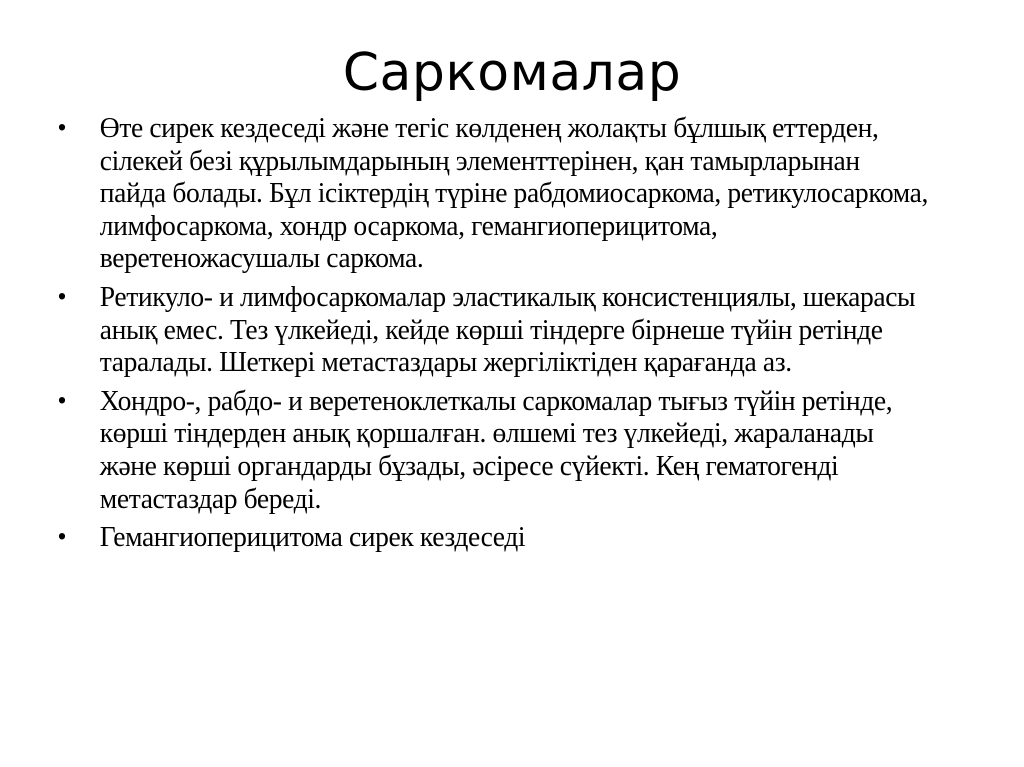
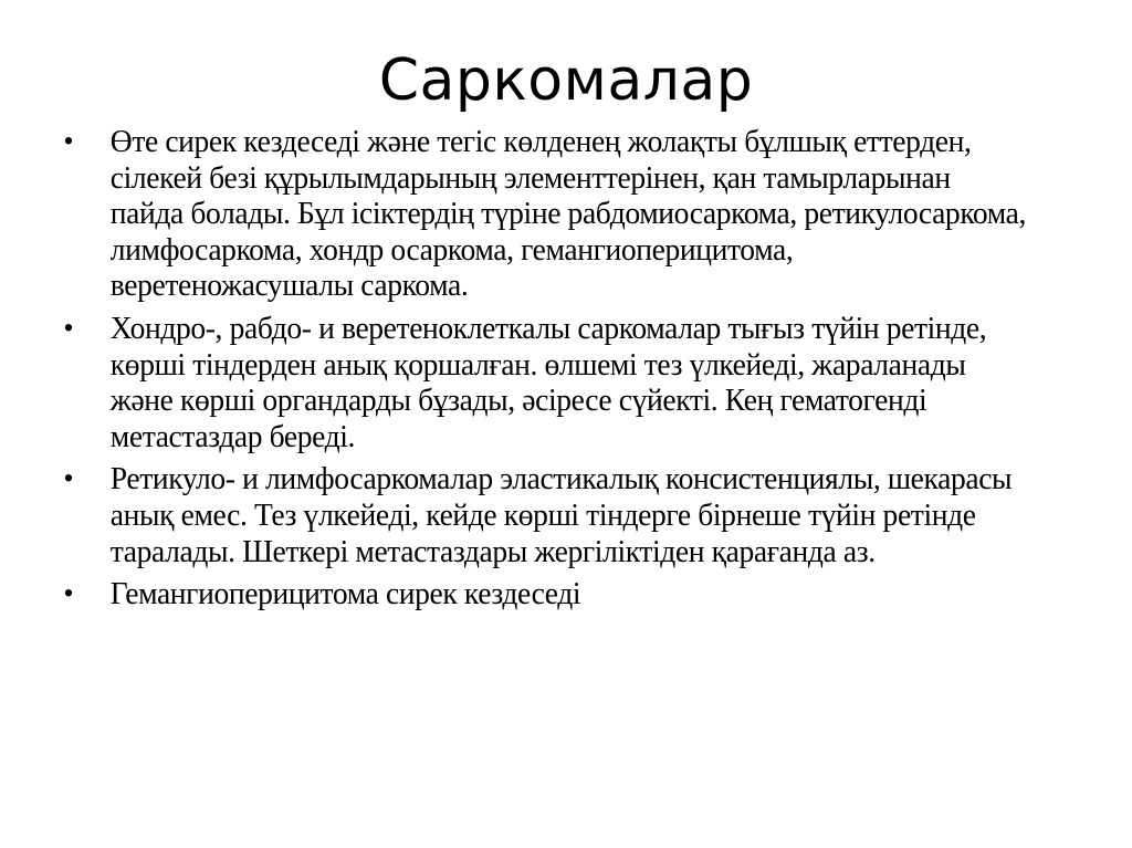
  Саркомалар
  •
  Өте сирек кездеседі және тегіс көлденең жолақты бұлшық еттерден, сілекей безі құрылымдарының элементтерінен, қан тамырларынан пайда болады. Бұл ісіктердің түріне рабдомиосаркома, ретикулосаркома, лимфосаркома, хондр осаркома, гемангиоперицитома, веретеножасушалы саркома.
  •
- Ретикуло- и лимфосаркомалар эластикалық консистенциялы, шекарасы анық емес. Тез үлкейеді, кейде көрші тіндерге бірнеше түйін ретінде таралады. Шеткері метастаздары жергіліктіден қарағанда аз.
+ Хондро-, рабдо- и веретеноклеткалы саркомалар тығыз түйін ретінде, көрші тіндерден анық қоршалған. өлшемі тез үлкейеді, жараланады және көрші органдарды бұзады, әсіресе сүйекті. Кең гематогенді метастаздар береді.
  •
- Хондро-, рабдо- и веретеноклеткалы саркомалар тығыз түйін ретінде, көрші тіндерден анық қоршалған. өлшемі тез үлкейеді, жараланады және көрші органдарды бұзады, әсіресе сүйекті. Кең гематогенді метастаздар береді.
+ Ретикуло- и лимфосаркомалар эластикалық консистенциялы, шекарасы анық емес. Тез үлкейеді, кейде көрші тіндерге бірнеше түйін ретінде таралады. Шеткері метастаздары жергіліктіден қарағанда аз.
  •
  Гемангиоперицитома сирек кездеседі
